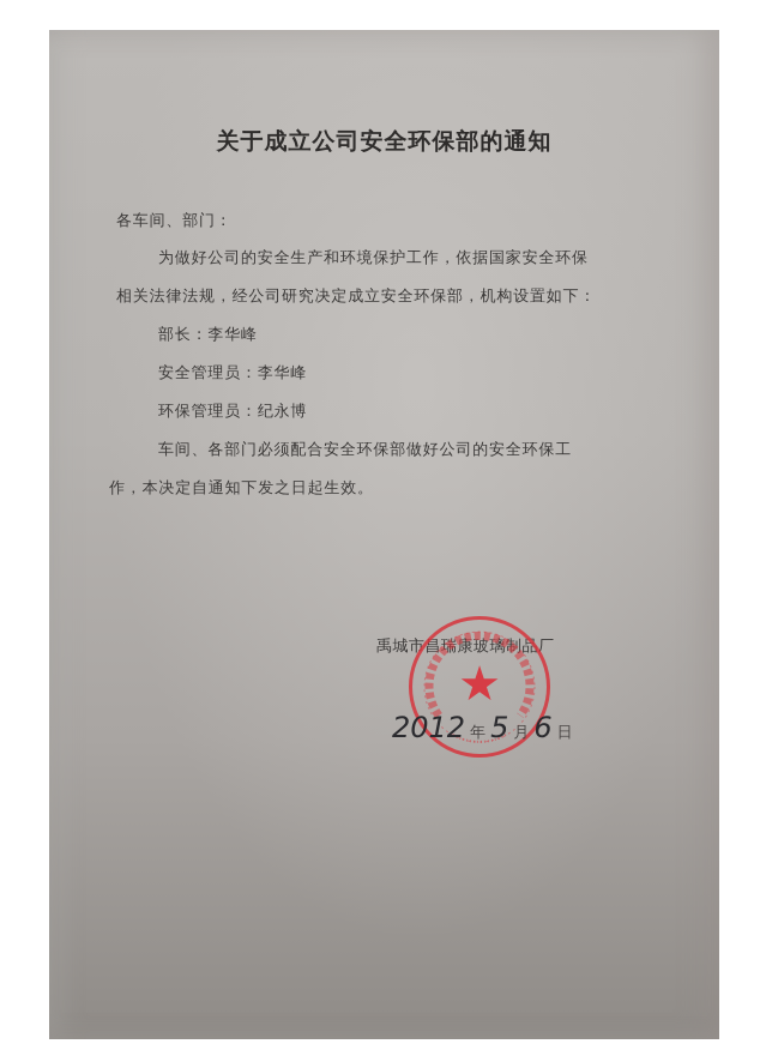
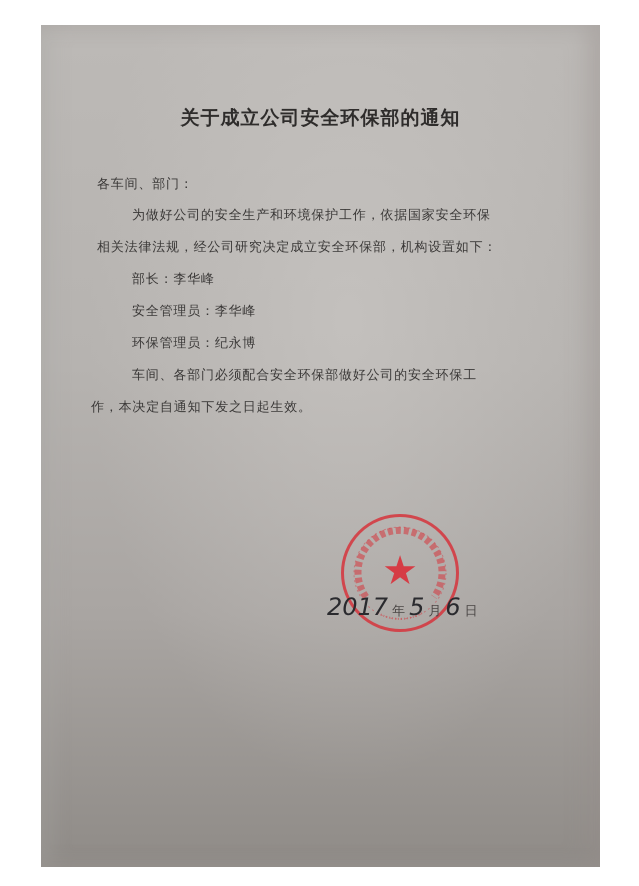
  关于成立公司安全环保部的通知
  各车间、部门：
  为做好公司的安全生产和环境保护工作，依据国家安全环保
  相关法律法规，经公司研究决定成立安全环保部，机构设置如下：
  部长：李华峰
  安全管理员：李华峰
  环保管理员：纪永博
  车间、各部门必须配合安全环保部做好公司的安全环保工
  作，本决定自通知下发之日起生效。
- 禹城市昌瑞康玻璃制品厂
  ★
- 2012 年 5 月 6 日
+ 2017 年 5 月 6 日
